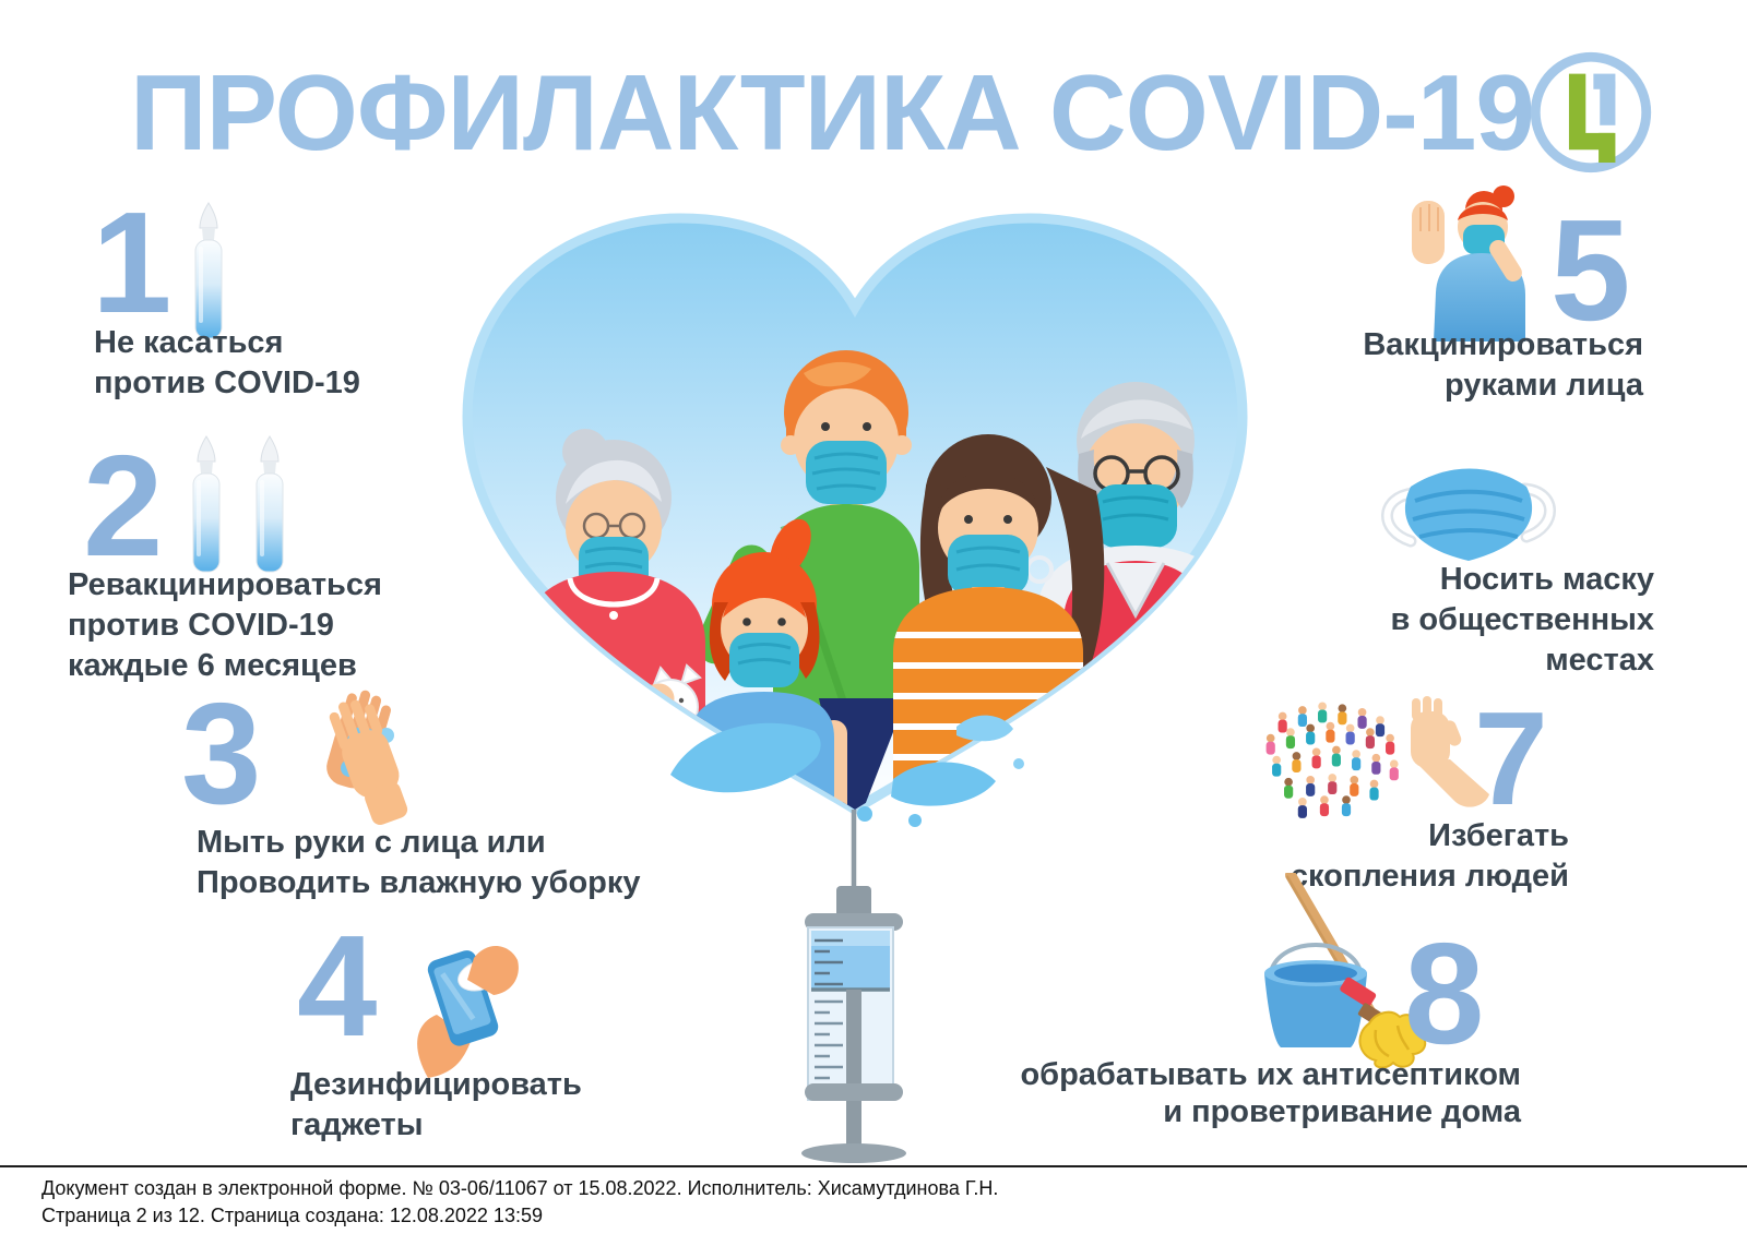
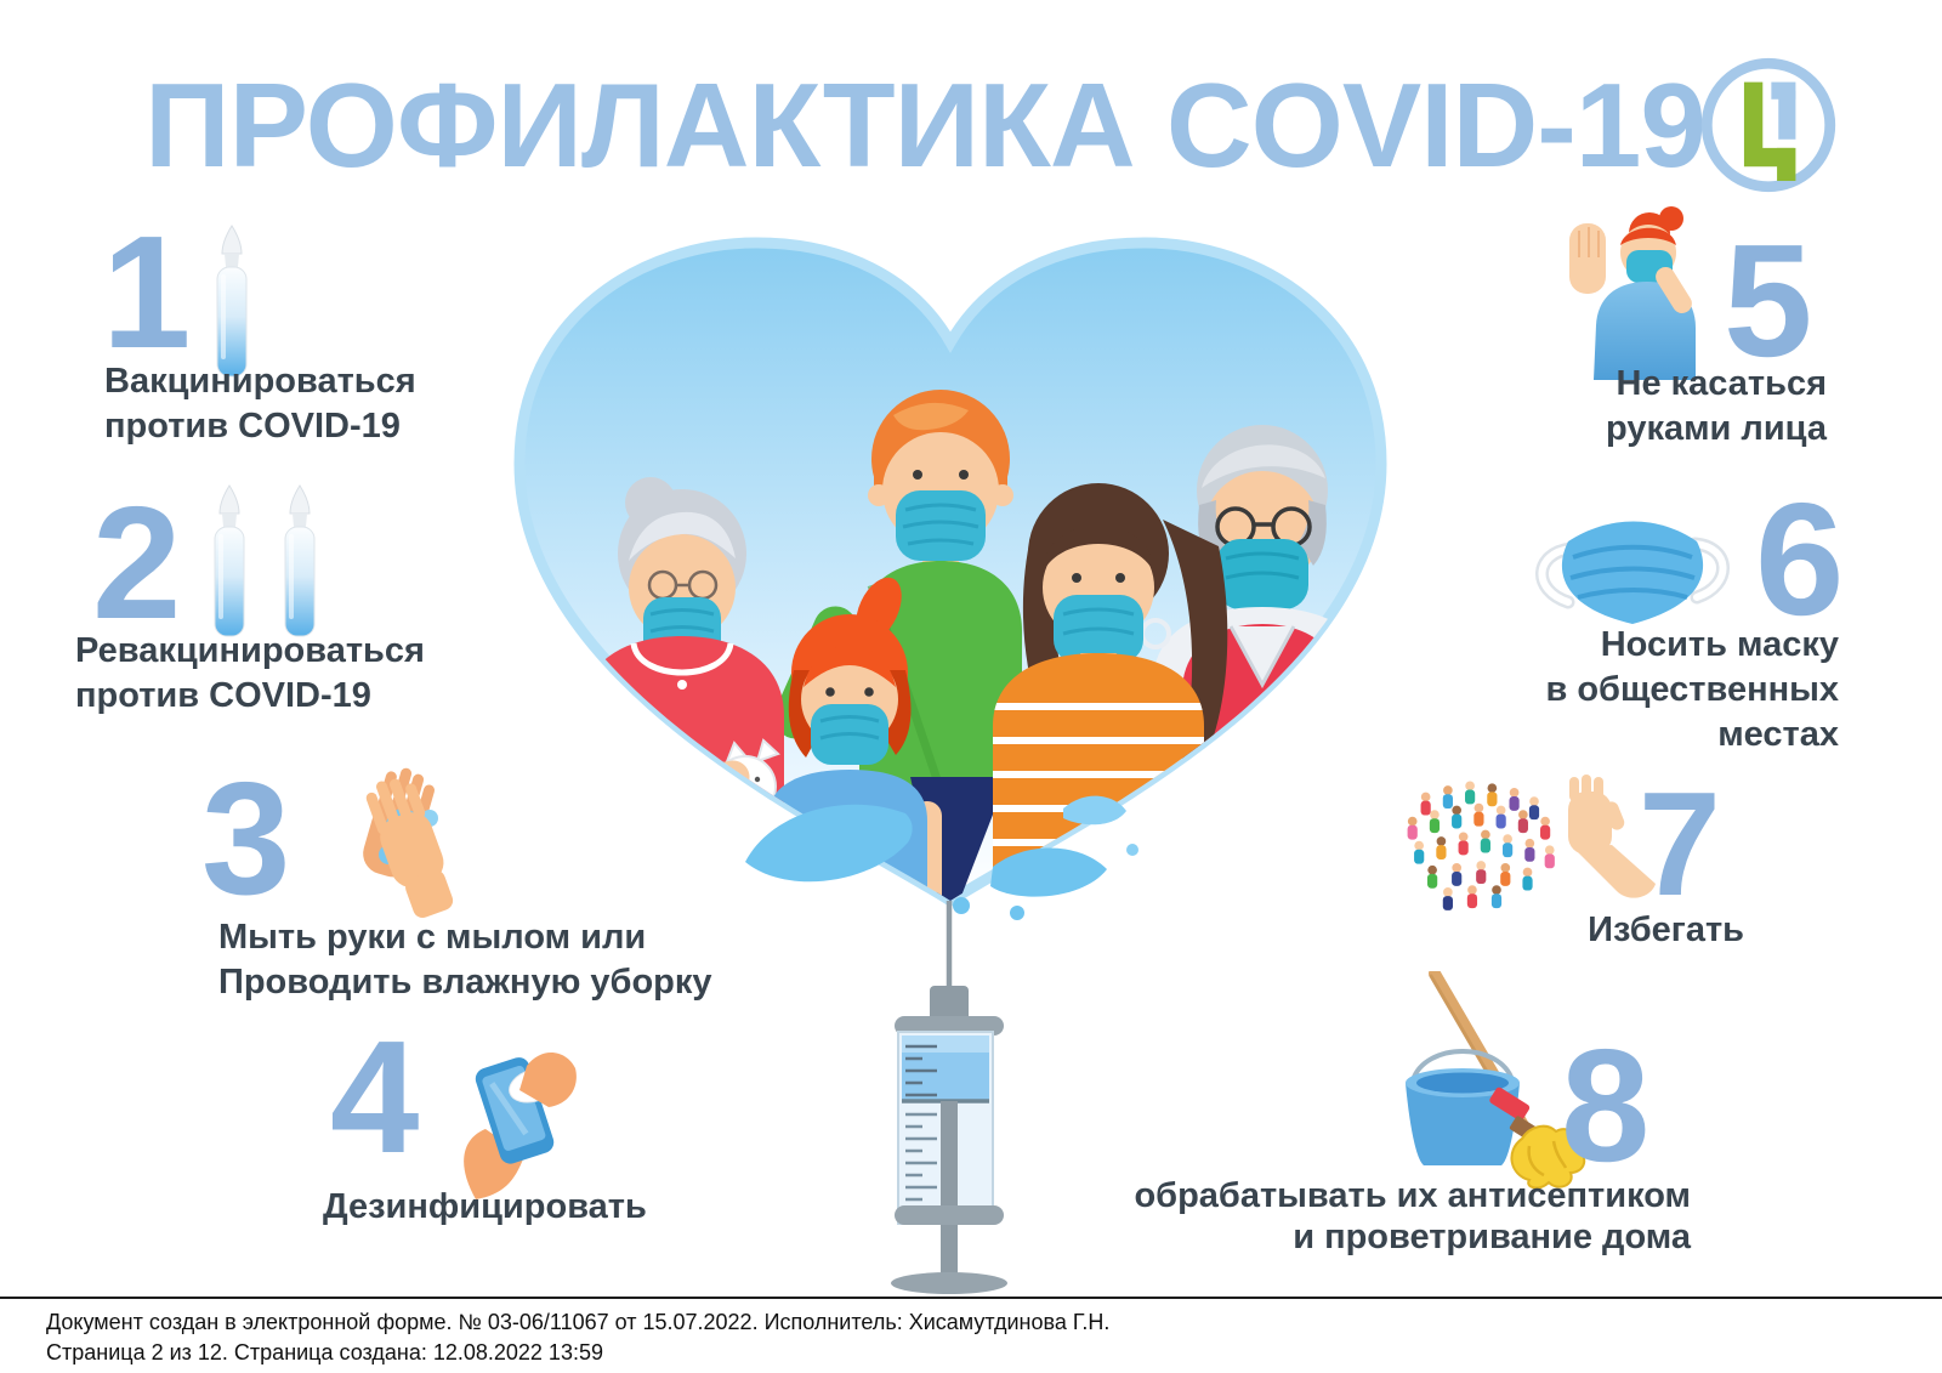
  ПРОФИЛАКТИКА COVID-19
  1
- Не касаться
+ Вакцинироваться
  против COVID-19
  2
  Ревакцинироваться
  против COVID-19
- каждые 6 месяцев
  3
- Мыть руки с лица или
+ Мыть руки с мылом или
  Проводить влажную уборку
  4
  Дезинфицировать
- гаджеты
  5
- Вакцинироваться
+ Не касаться
  руками лица
+ 6
  Носить маску
  в общественных
  местах
  7
  Избегать
- скопления людей
  8
  обрабатывать их антисептиком
  и проветривание дома
- Документ создан в электронной форме. № 03-06/11067 от 15.08.2022. Исполнитель: Хисамутдинова Г.Н.
+ Документ создан в электронной форме. № 03-06/11067 от 15.07.2022. Исполнитель: Хисамутдинова Г.Н.
  Страница 2 из 12. Страница создана: 12.08.2022 13:59
